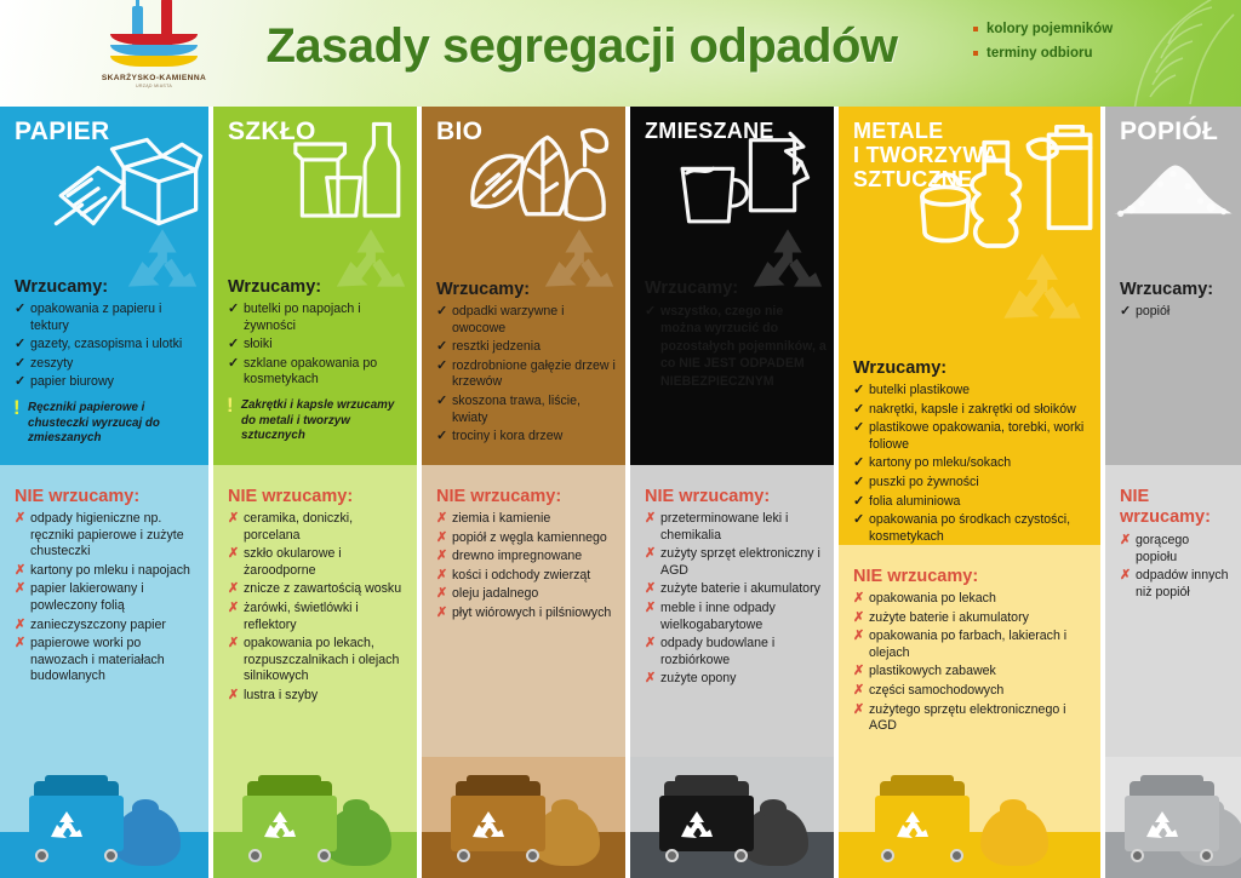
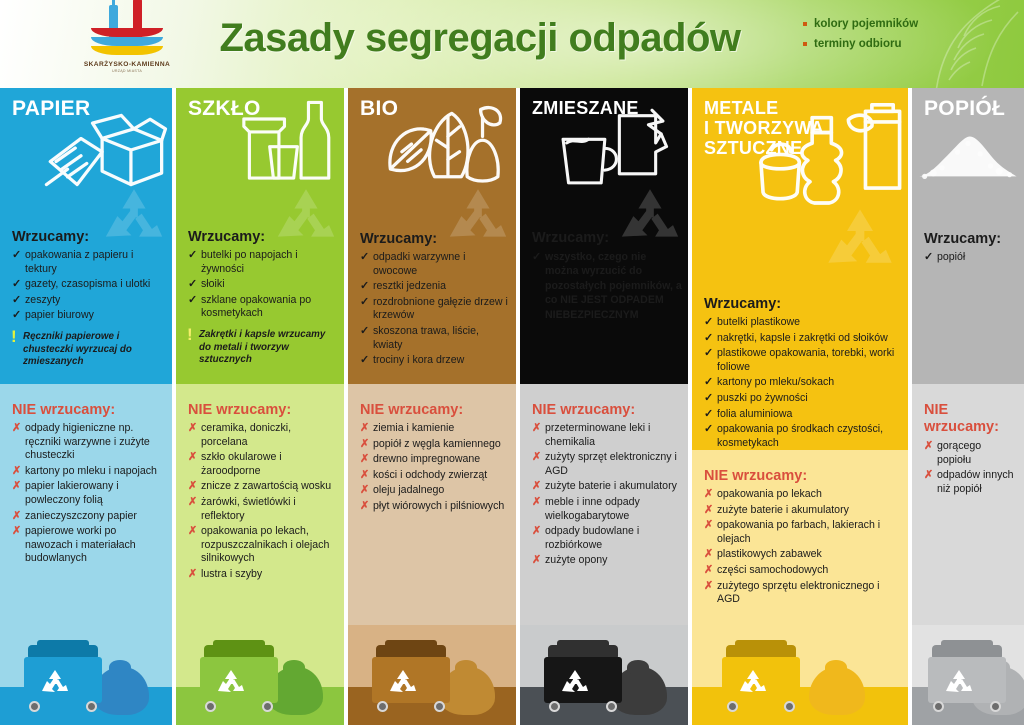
  Zasady segregacji odpadów
  kolory pojemników
  terminy odbioru
  PAPIER
  Wrzucamy:
  ✓
  opakowania z papieru i tektury
  ✓
  gazety, czasopisma i ulotki
  ✓
  zeszyty
  ✓
  papier biurowy
  !
  Ręczniki papierowe i chusteczki wyrzucaj do zmieszanych
  NIE wrzucamy:
  ✗
- odpady higieniczne np. ręczniki papierowe i zużyte chusteczki
+ odpady higieniczne np. ręczniki warzywne i zużyte chusteczki
  ✗
  kartony po mleku i napojach
  ✗
  papier lakierowany i powleczony folią
  ✗
  zanieczyszczony papier
  ✗
  papierowe worki po nawozach i materiałach budowlanych
  SZKŁO
  Wrzucamy:
  ✓
  butelki po napojach i żywności
  ✓
  słoiki
  ✓
  szklane opakowania po kosmetykach
  !
  Zakrętki i kapsle wrzucamy do metali i tworzyw sztucznych
  NIE wrzucamy:
  ✗
  ceramika, doniczki, porcelana
  ✗
  szkło okularowe i żaroodporne
  ✗
  znicze z zawartością wosku
  ✗
  żarówki, świetlówki i reflektory
  ✗
  opakowania po lekach, rozpuszczalnikach i olejach silnikowych
  ✗
  lustra i szyby
  BIO
  Wrzucamy:
  ✓
  odpadki warzywne i owocowe
  ✓
  resztki jedzenia
  ✓
  rozdrobnione gałęzie drzew i krzewów
  ✓
  skoszona trawa, liście, kwiaty
  ✓
  trociny i kora drzew
  NIE wrzucamy:
  ✗
  ziemia i kamienie
  ✗
  popiół z węgla kamiennego
  ✗
  drewno impregnowane
  ✗
  kości i odchody zwierząt
  ✗
  oleju jadalnego
  ✗
  płyt wiórowych i pilśniowych
  ZMIESZANE
  NIE wrzucamy:
  ✗
  przeterminowane leki i chemikalia
  ✗
  zużyty sprzęt elektroniczny i AGD
  ✗
  zużyte baterie i akumulatory
  ✗
  meble i inne odpady wielkogabarytowe
  ✗
  odpady budowlane i rozbiórkowe
  ✗
  zużyte opony
  METALE
  I TWORZYWA
  SZTUCZNE
  Wrzucamy:
  ✓
  butelki plastikowe
  ✓
  nakrętki, kapsle i zakrętki od słoików
  ✓
  plastikowe opakowania, torebki, worki foliowe
  ✓
  kartony po mleku/sokach
  ✓
  puszki po żywności
  ✓
  folia aluminiowa
  ✓
  opakowania po środkach czystości, kosmetykach
  NIE wrzucamy:
  ✗
  opakowania po lekach
  ✗
  zużyte baterie i akumulatory
  ✗
  opakowania po farbach, lakierach i olejach
  ✗
  plastikowych zabawek
  ✗
  części samochodowych
  ✗
  zużytego sprzętu elektronicznego i AGD
  POPIÓŁ
  Wrzucamy:
  ✓
  popiół
  NIE
  wrzucamy:
  ✗
  gorącego popiołu
  ✗
  odpadów innych niż popiół
